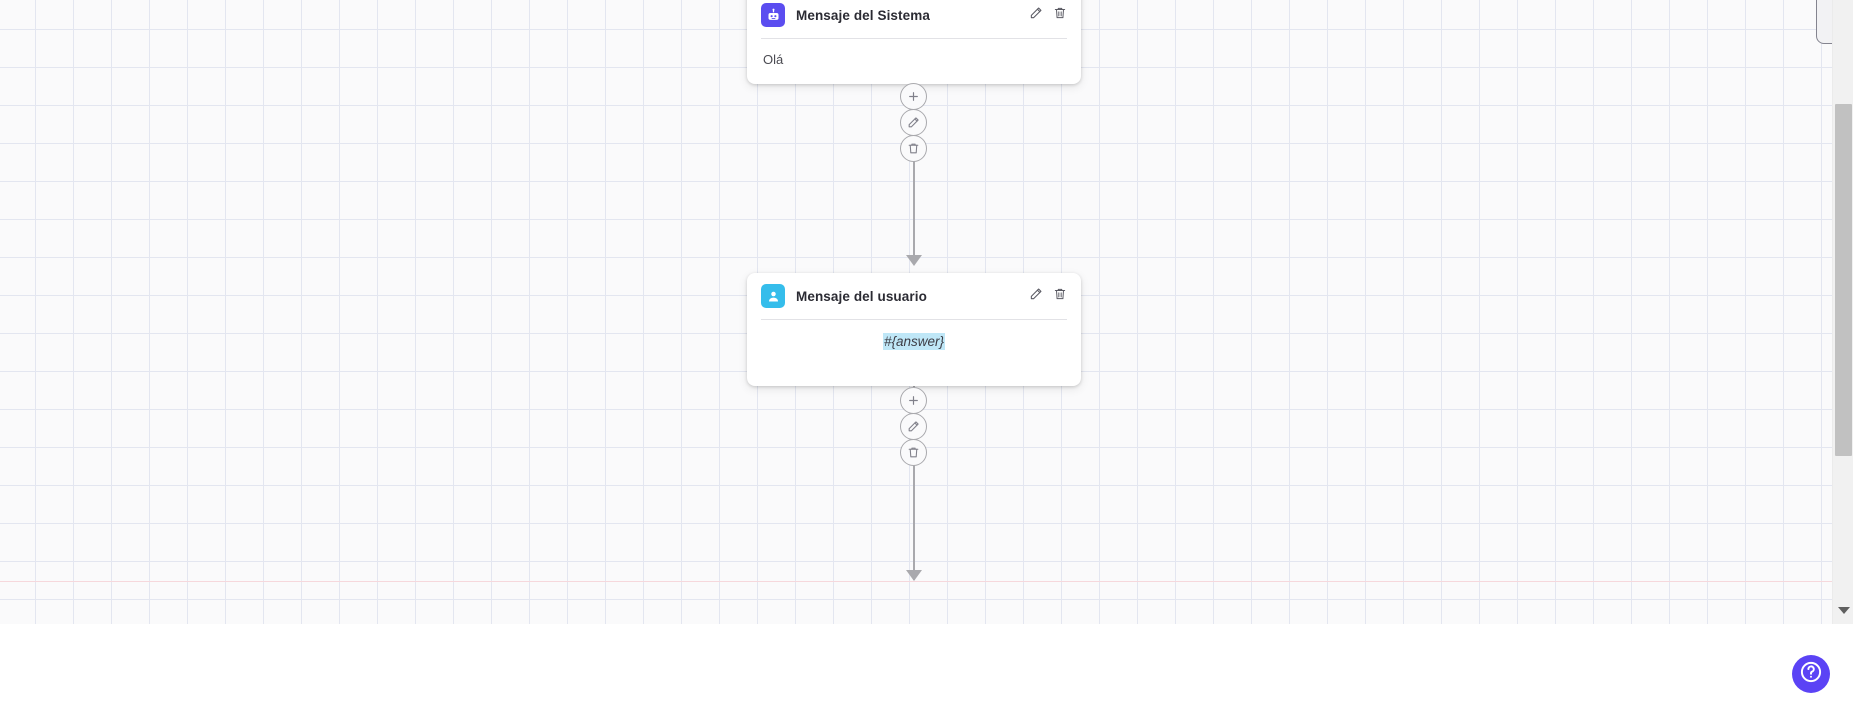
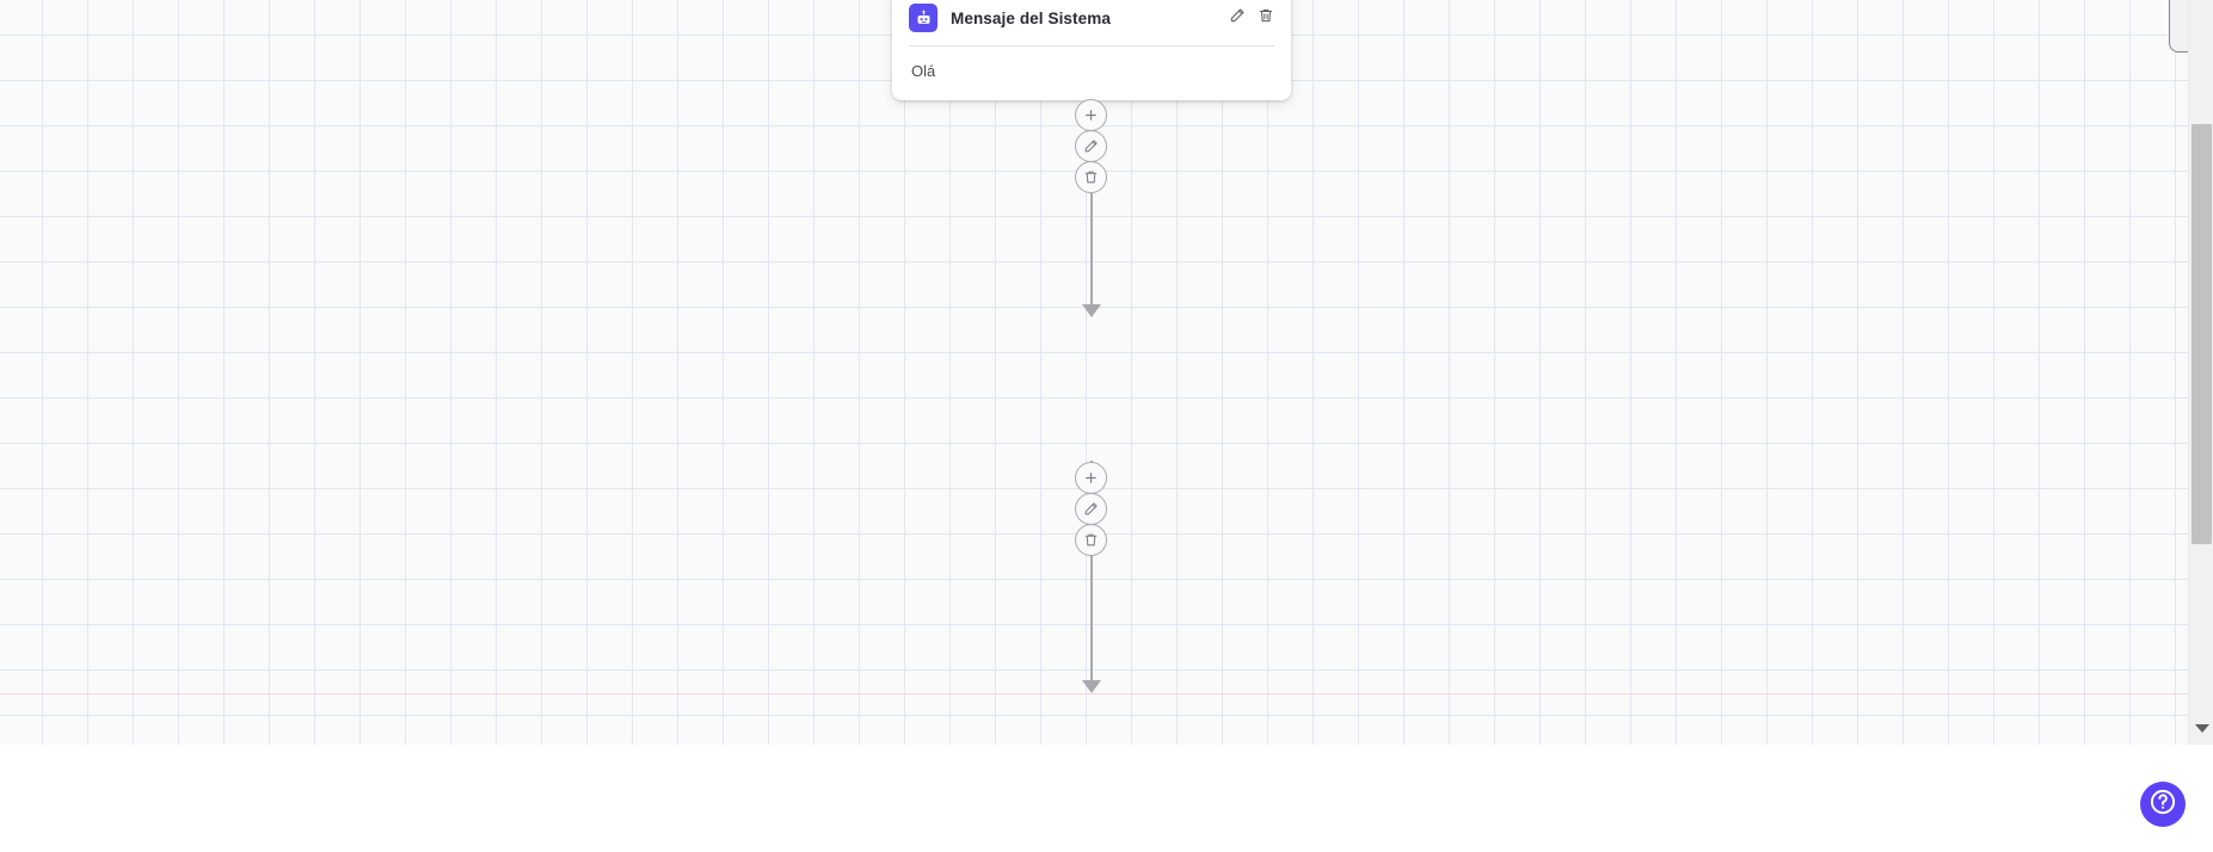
  Mensaje del Sistema
  Olá
- Mensaje del usuario
- #{answer}
